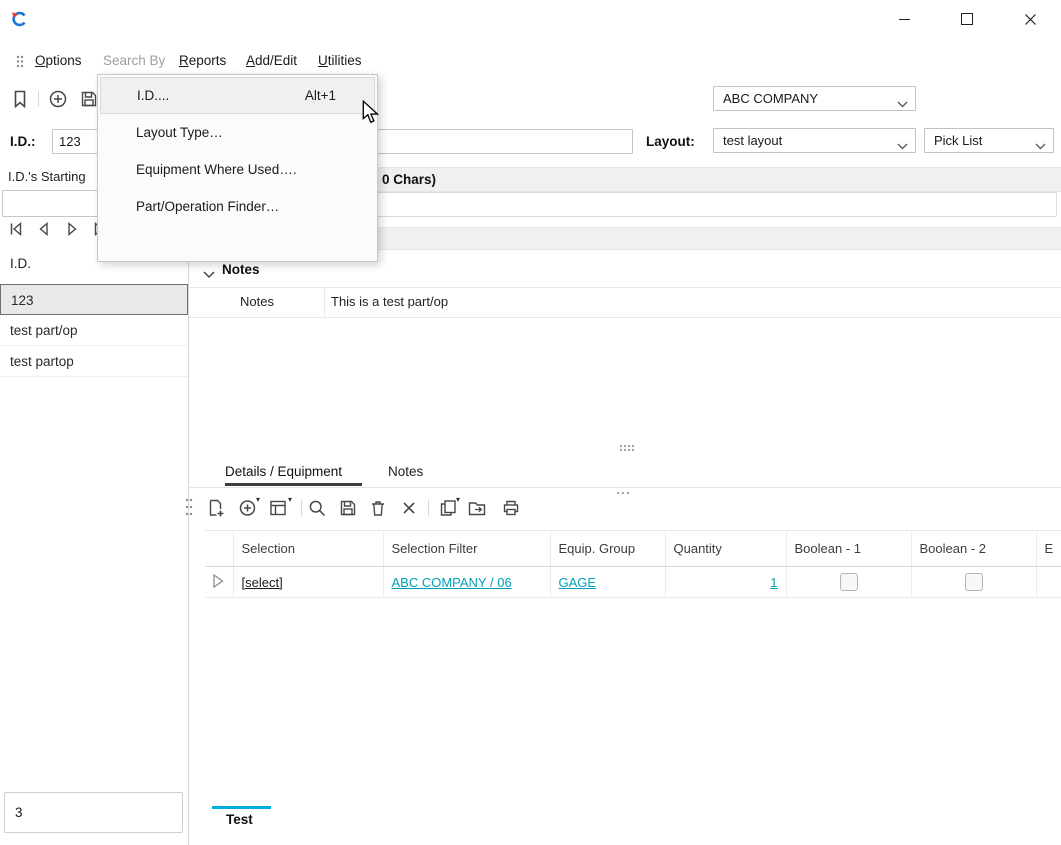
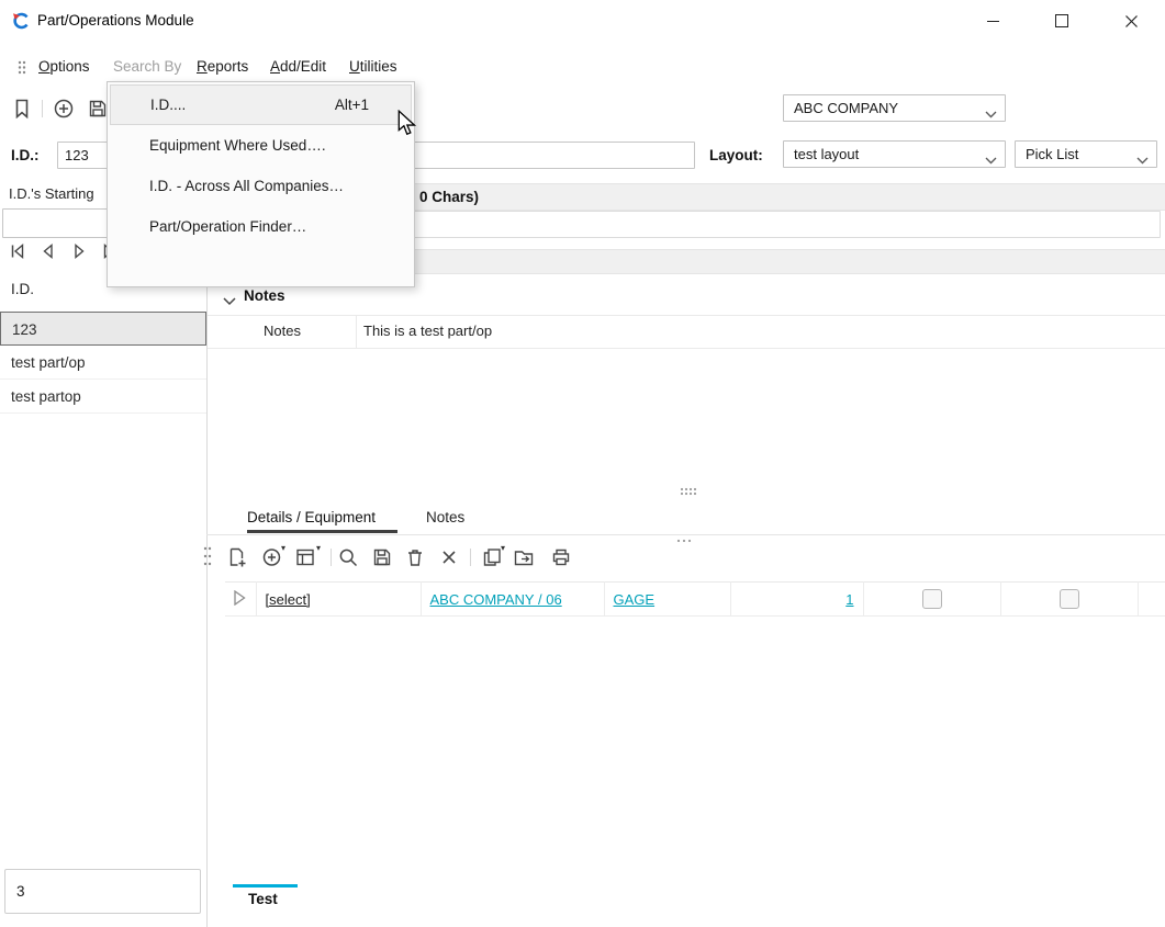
+ Part/Operations Module
  Options
  Search By
  Reports
  Add/Edit
  Utilities
  ABC COMPANY
  I.D.:
  123
  Layout:
  test layout
  Pick List
  I.D.'s Starting
  0 Chars)
  I.D.
  123
  test part/op
  test partop
  3
  Notes
  Notes
  This is a test part/op
  Details / Equipment
  Notes
  ▾
  ▾
  ▾
- 	Selection	Selection Filter	Equip. Group	Quantity	Boolean - 1	Boolean - 2	E
  	[select]	ABC COMPANY / 06	GAGE	1
  Test
  I.D....
  Alt+1
- Layout Type…
  Equipment Where Used….
+ I.D. - Across All Companies…
  Part/Operation Finder…
